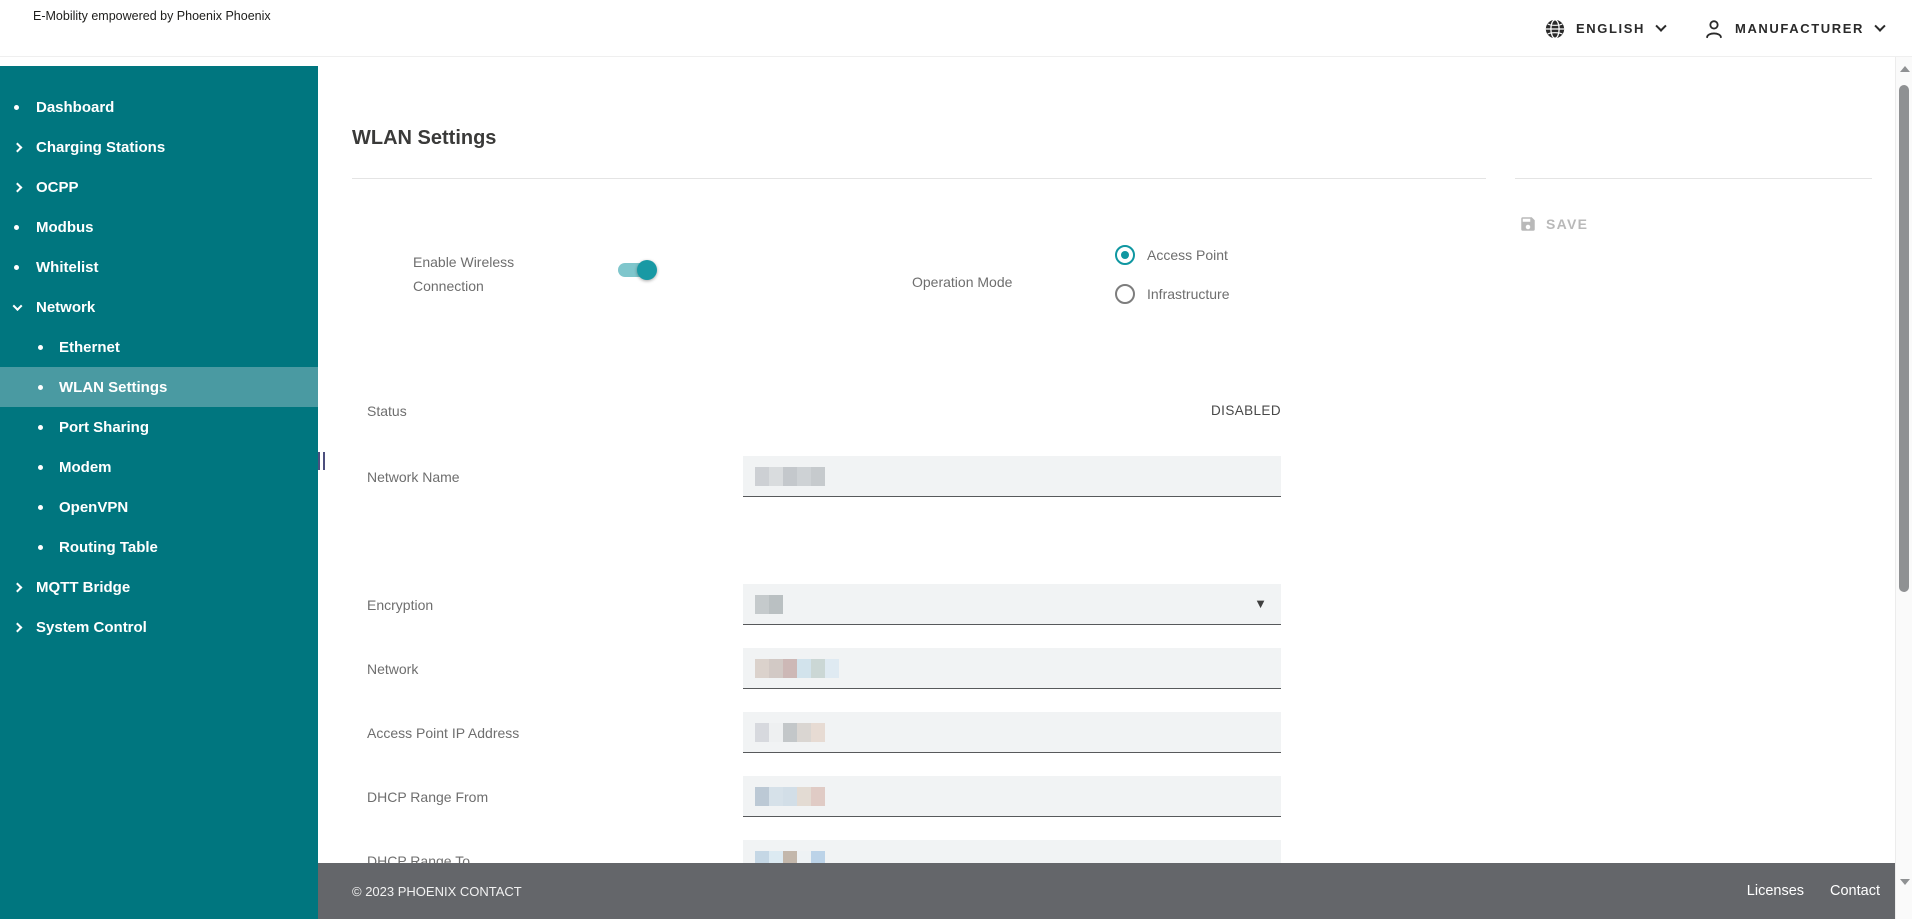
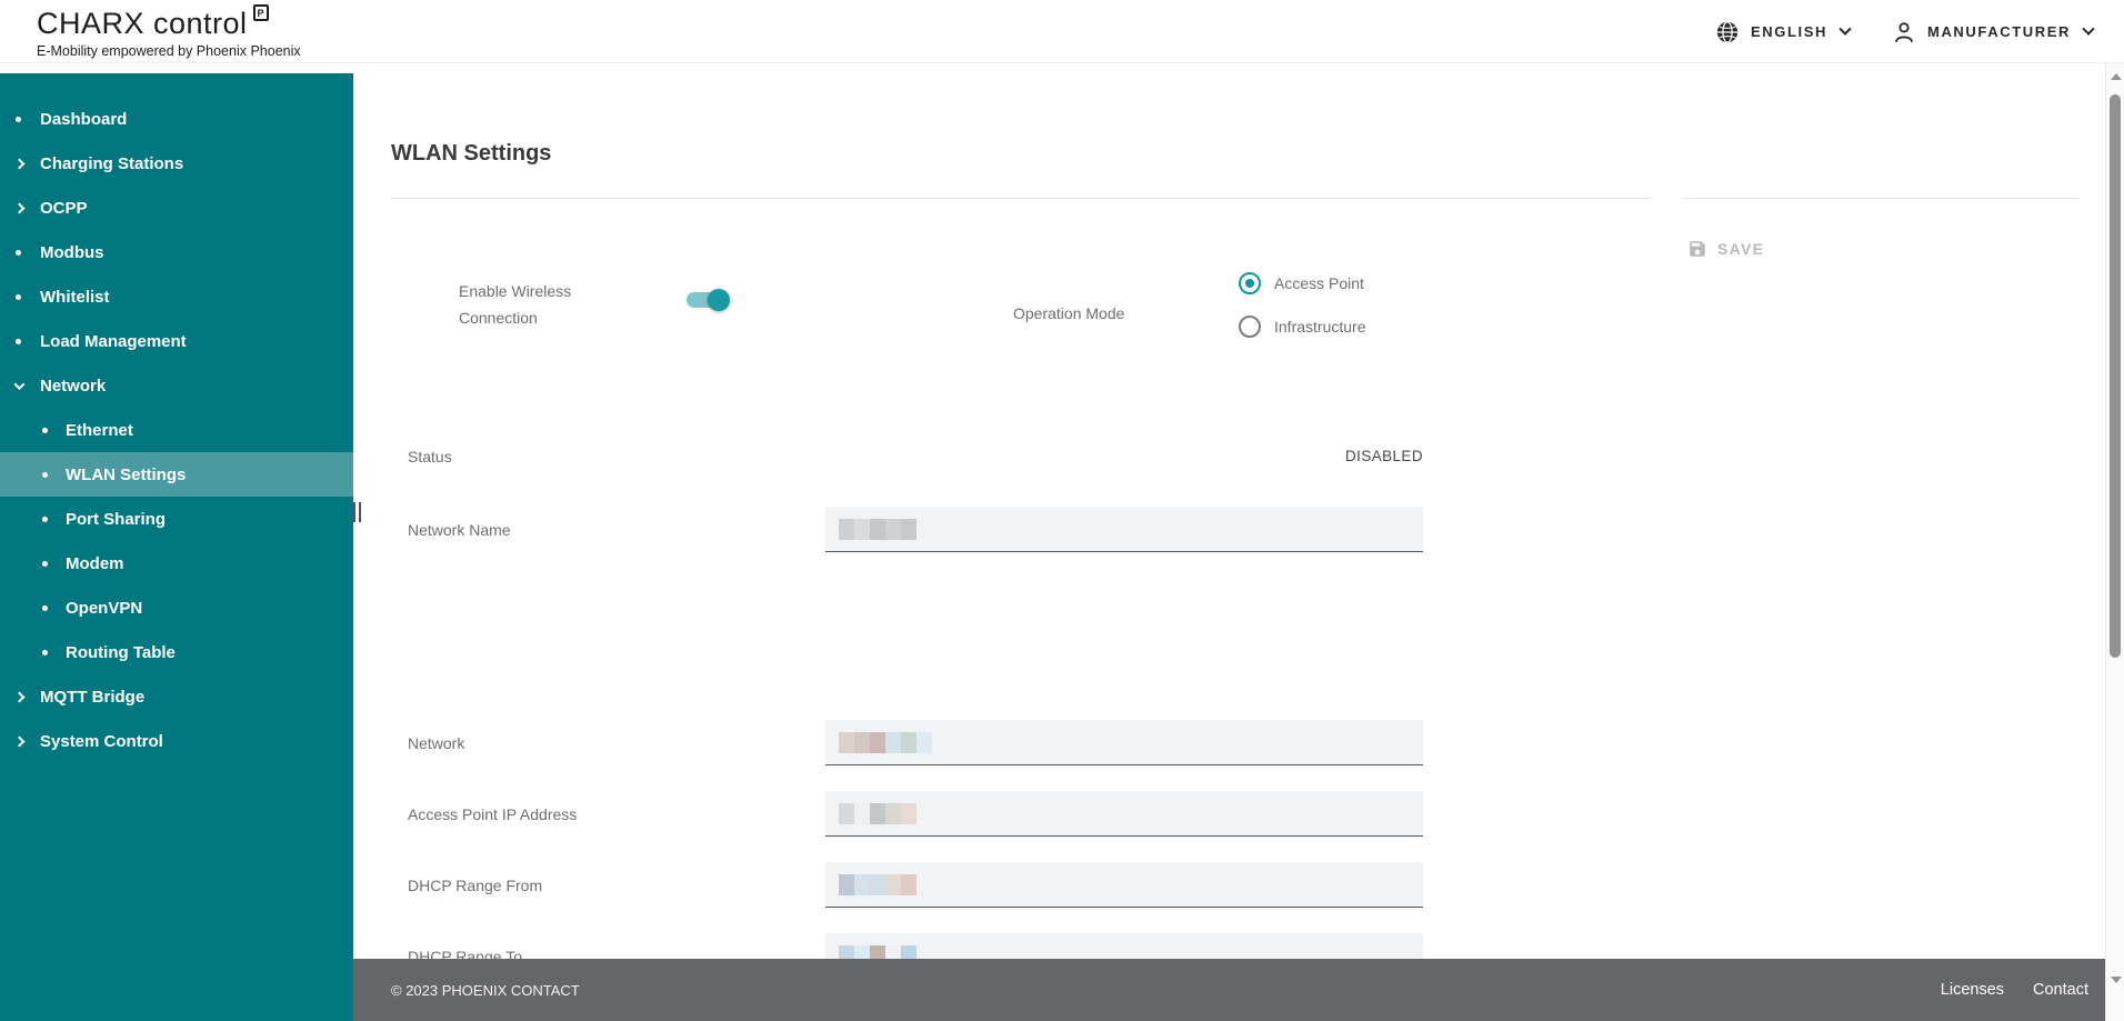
+ CHARX control
+ P
  E-Mobility empowered by Phoenix Phoenix
  ENGLISH
  MANUFACTURER
  Dashboard
  Charging Stations
  OCPP
  Modbus
  Whitelist
+ Load Management
  Network
  Ethernet
  WLAN Settings
  Port Sharing
  Modem
  OpenVPN
  Routing Table
  MQTT Bridge
  System Control
  WLAN Settings
  Enable Wireless Connection
  Operation Mode
  Access Point
  Infrastructure
  SAVE
  Status
  DISABLED
  Network Name
- Encryption
- ▼
  Network
  Access Point IP Address
  DHCP Range From
  DHCP Range To
  © 2023 PHOENIX CONTACT
  Licenses
  Contact
